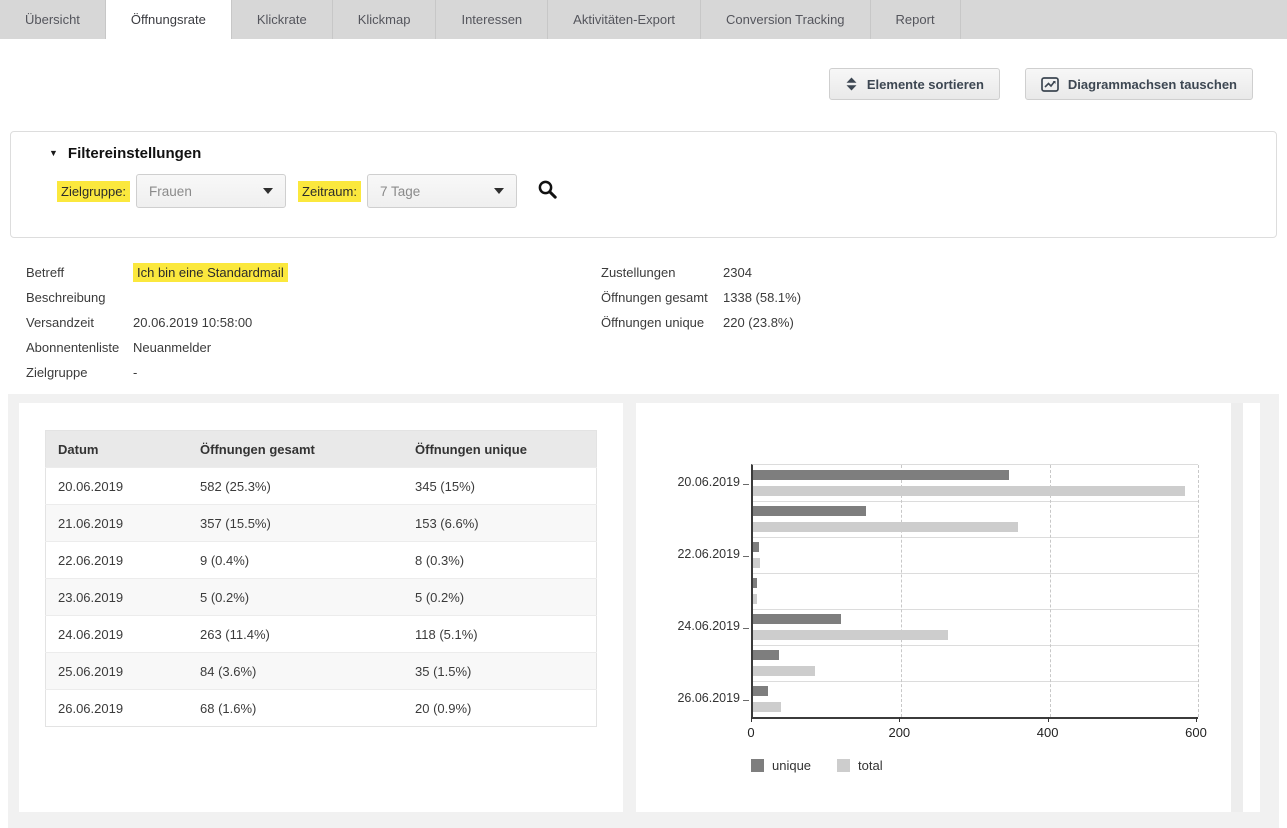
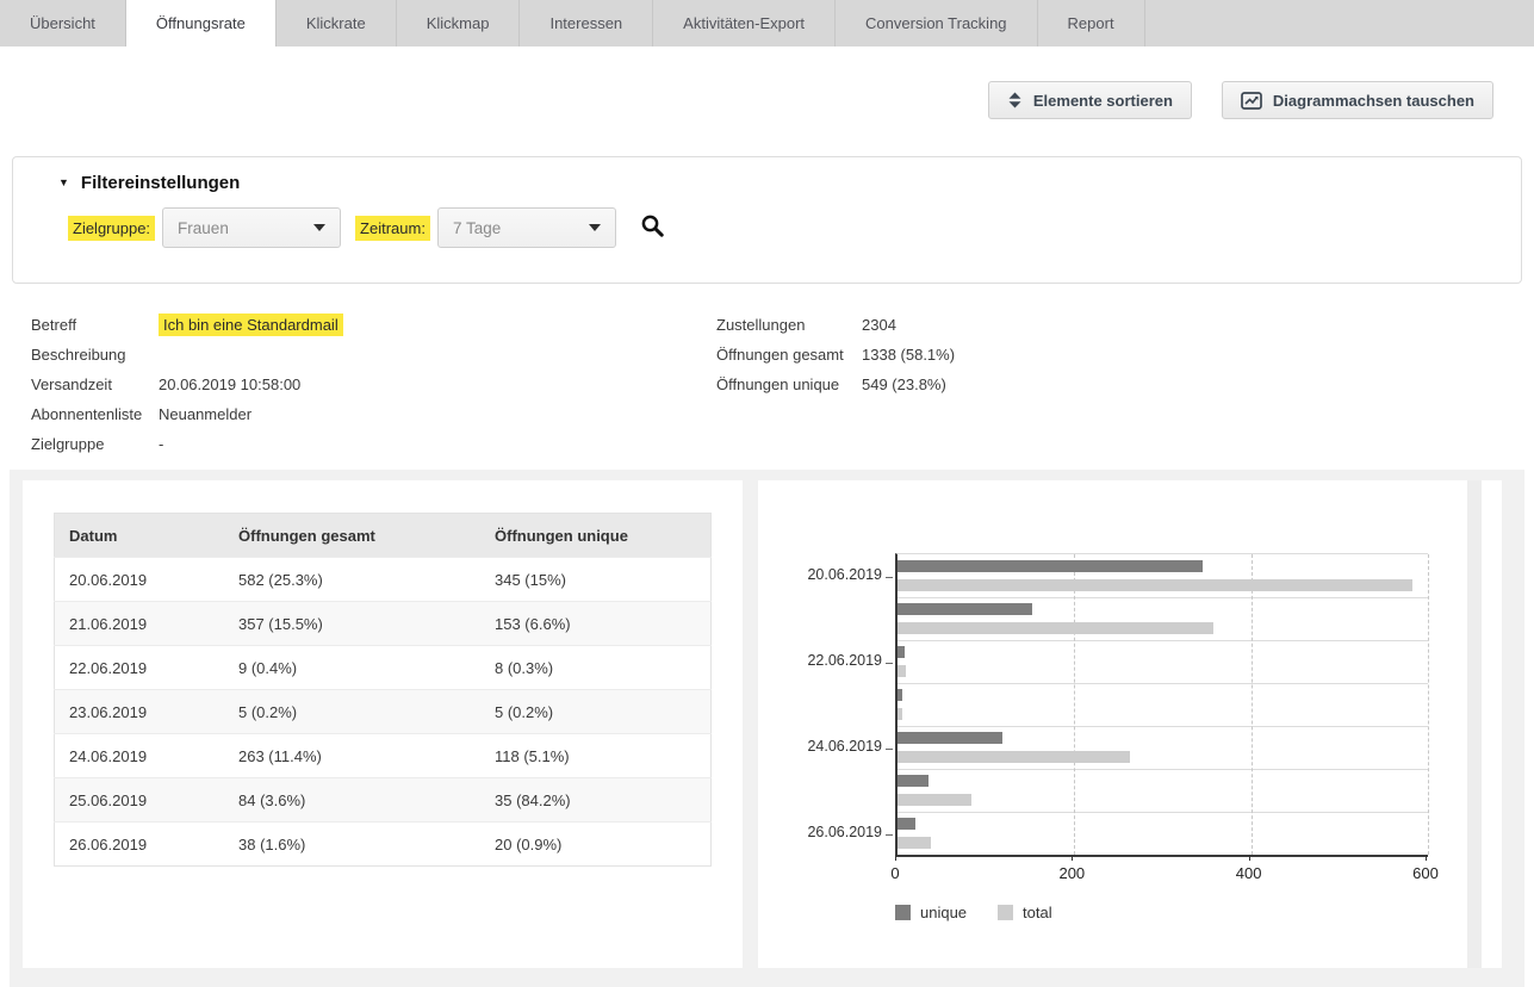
  Übersicht
  Öffnungsrate
  Klickrate
  Klickmap
  Interessen
  Aktivitäten-Export
  Conversion Tracking
  Report
  Elemente sortieren
  Diagrammachsen tauschen
  ▼
  Filtereinstellungen
  Zielgruppe:
  Frauen
  Zeitraum:
  7 Tage
  Betreff
  Ich bin eine Standardmail
  Beschreibung
  Versandzeit
  20.06.2019 10:58:00
  Abonnentenliste
  Neuanmelder
  Zielgruppe
  -
  Zustellungen
  2304
  Öffnungen gesamt
  1338 (58.1%)
  Öffnungen unique
- 220 (23.8%)
+ 549 (23.8%)
  Datum	Öffnungen gesamt	Öffnungen unique
  20.06.2019	582 (25.3%)	345 (15%)
  21.06.2019	357 (15.5%)	153 (6.6%)
  22.06.2019	9 (0.4%)	8 (0.3%)
  23.06.2019	5 (0.2%)	5 (0.2%)
  24.06.2019	263 (11.4%)	118 (5.1%)
- 25.06.2019	84 (3.6%)	35 (1.5%)
+ 25.06.2019	84 (3.6%)	35 (84.2%)
- 26.06.2019	68 (1.6%)	20 (0.9%)
+ 26.06.2019	38 (1.6%)	20 (0.9%)
  unique
  total
  20.06.2019
  22.06.2019
  24.06.2019
  26.06.2019
  0
  200
  400
  600
